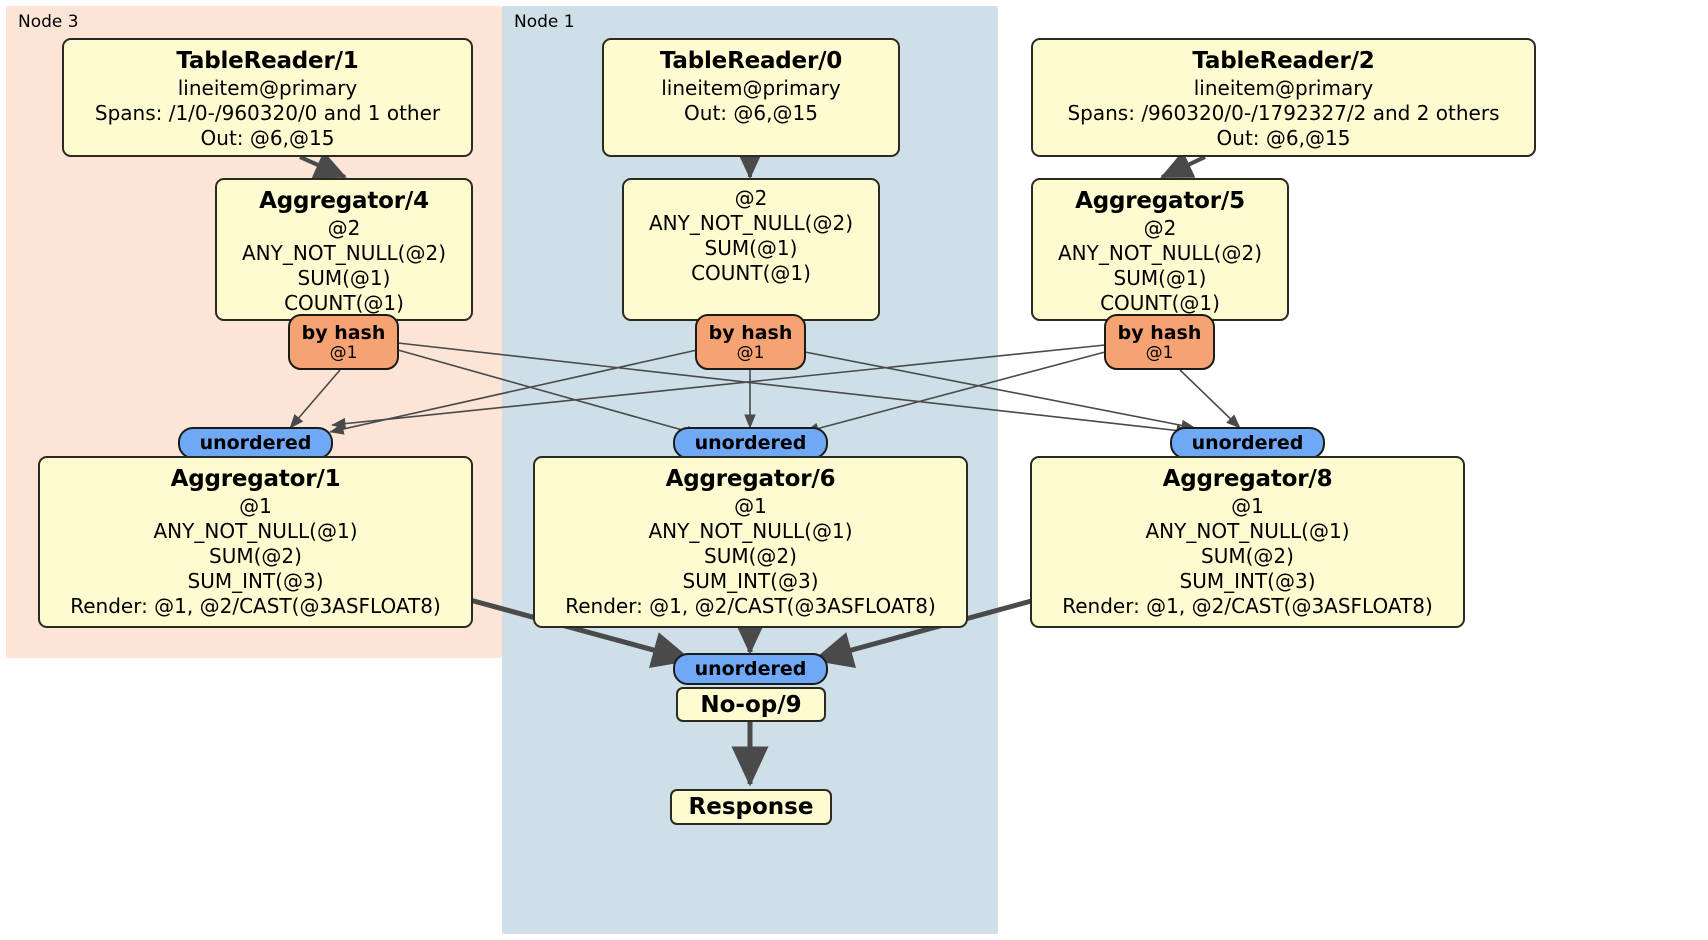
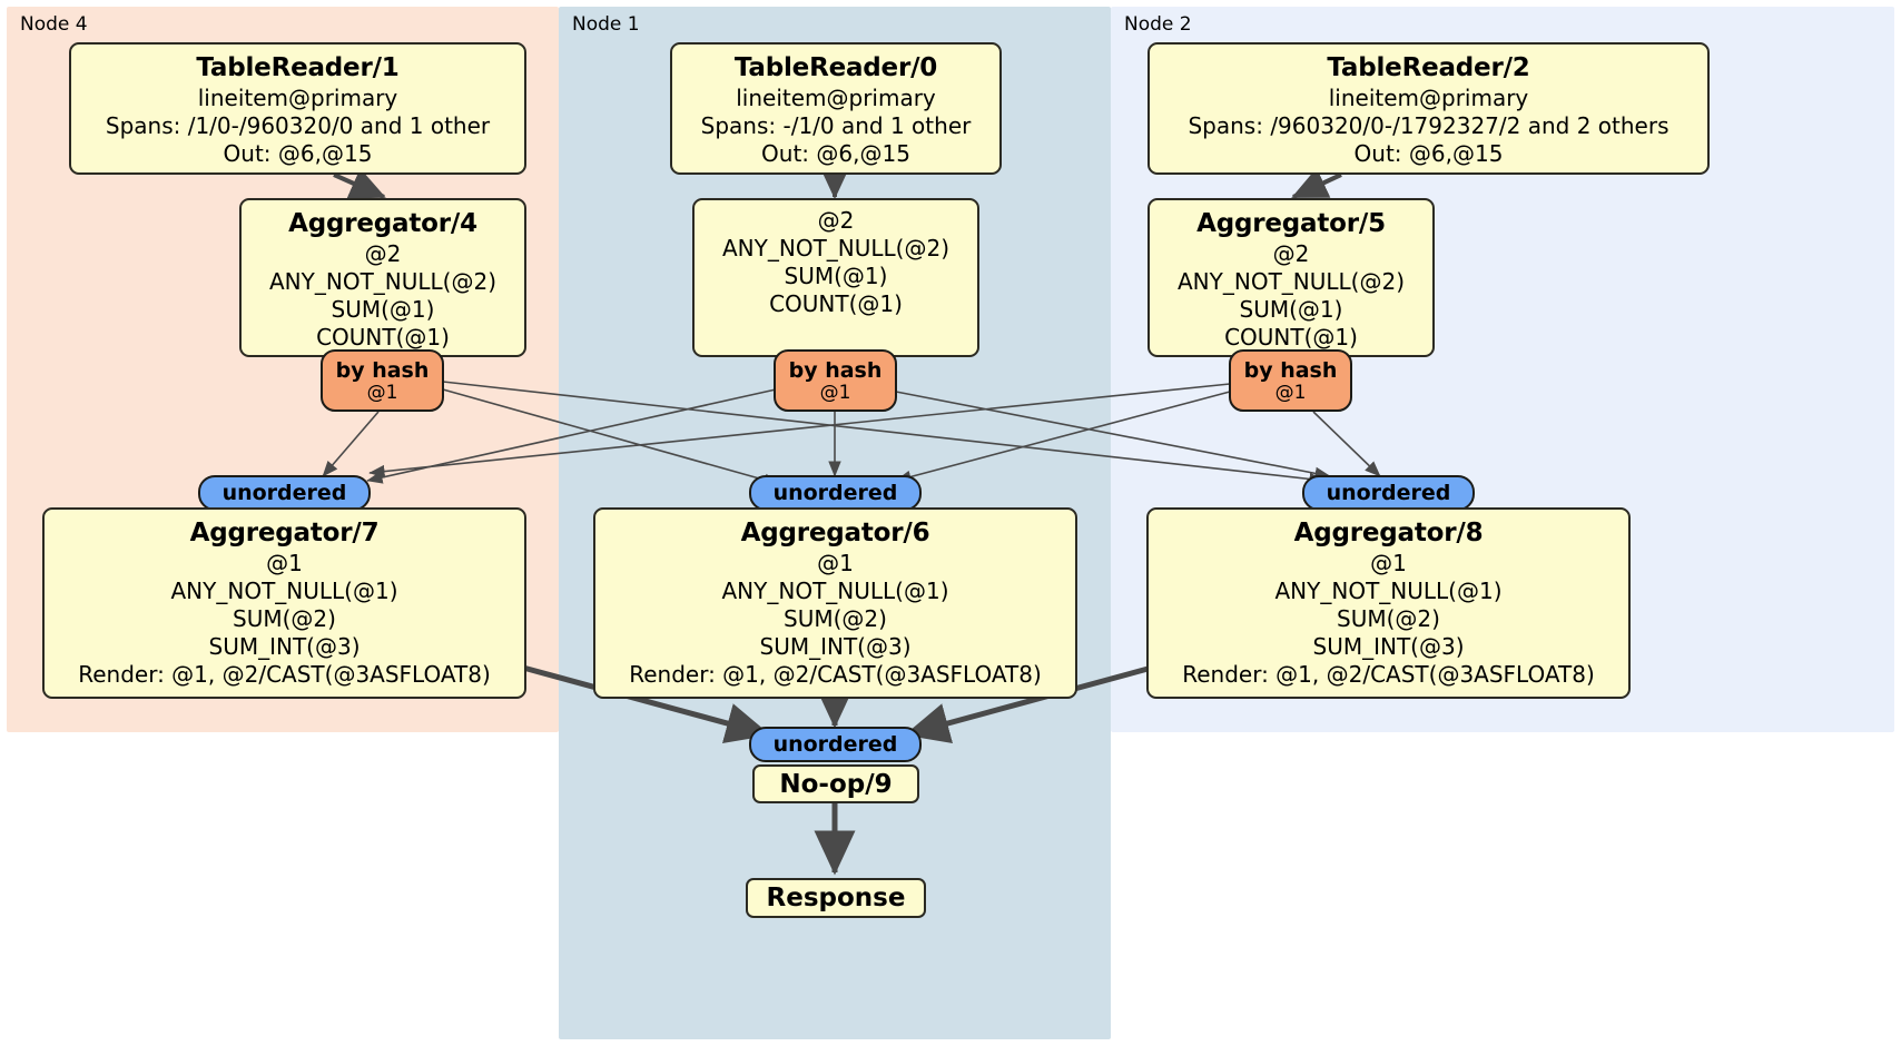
- Node 3
+ Node 4
  Node 1
+ Node 2
  TableReader/1
  lineitem@primary
  Spans: /1/0-/960320/0 and 1 other
  Out: @6,@15
  TableReader/0
  lineitem@primary
+ Spans: -/1/0 and 1 other
  Out: @6,@15
  TableReader/2
  lineitem@primary
  Spans: /960320/0-/1792327/2 and 2 others
  Out: @6,@15
  Aggregator/4
  @2
  ANY_NOT_NULL(@2)
  SUM(@1)
  COUNT(@1)
  @2
  ANY_NOT_NULL(@2)
  SUM(@1)
  COUNT(@1)
  Aggregator/5
  @2
  ANY_NOT_NULL(@2)
  SUM(@1)
  COUNT(@1)
  by hash
  @1
  by hash
  @1
  by hash
  @1
  unordered
  unordered
  unordered
- Aggregator/1
+ Aggregator/7
  @1
  ANY_NOT_NULL(@1)
  SUM(@2)
  SUM_INT(@3)
  Render: @1, @2/CAST(@3ASFLOAT8)
  Aggregator/6
  @1
  ANY_NOT_NULL(@1)
  SUM(@2)
  SUM_INT(@3)
  Render: @1, @2/CAST(@3ASFLOAT8)
  Aggregator/8
  @1
  ANY_NOT_NULL(@1)
  SUM(@2)
  SUM_INT(@3)
  Render: @1, @2/CAST(@3ASFLOAT8)
  unordered
  No-op/9
  Response
